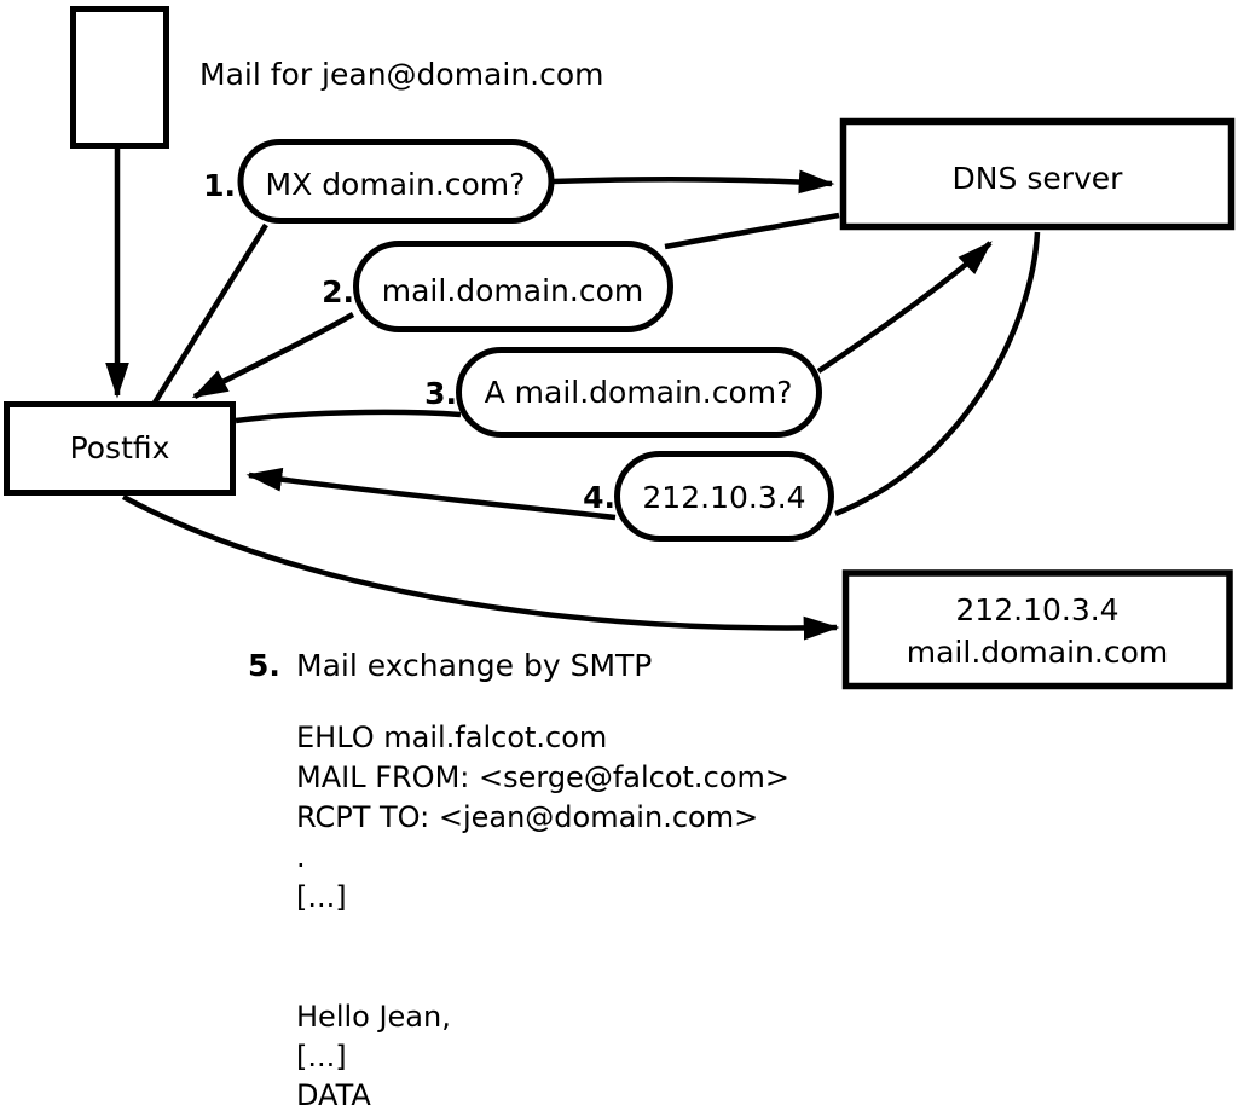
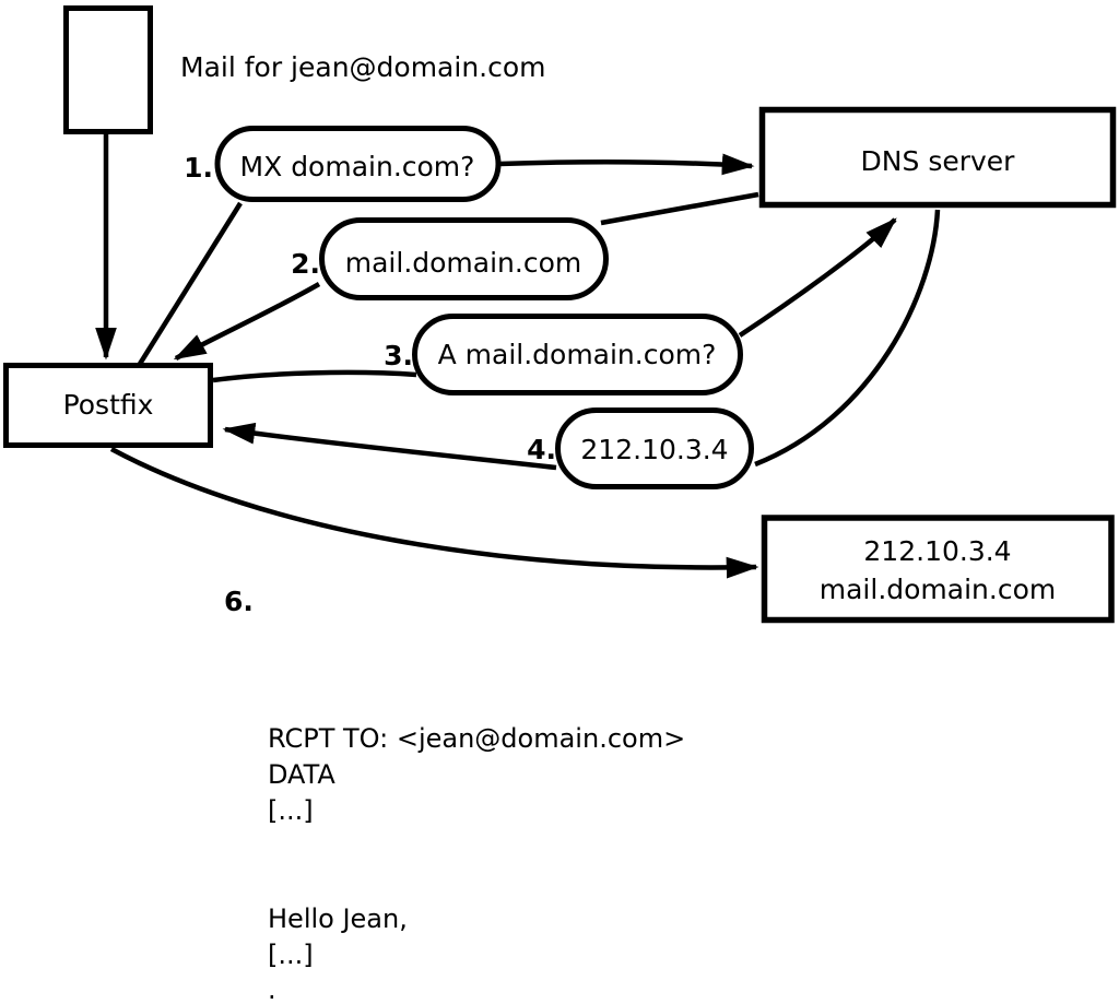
  Mail for jean@domain.com
  1.
  MX domain.com?
  2.
  mail.domain.com
  3.
  A mail.domain.com?
  4.
  212.10.3.4
  Postfix
  DNS server
  212.10.3.4
  mail.domain.com
- 5.
+ 6.
- Mail exchange by SMTP
- EHLO mail.falcot.com
- MAIL FROM: <serge@falcot.com>
  RCPT TO: <jean@domain.com>
- .
+ DATA
  [...]
  Hello Jean,
  [...]
- DATA
+ .
